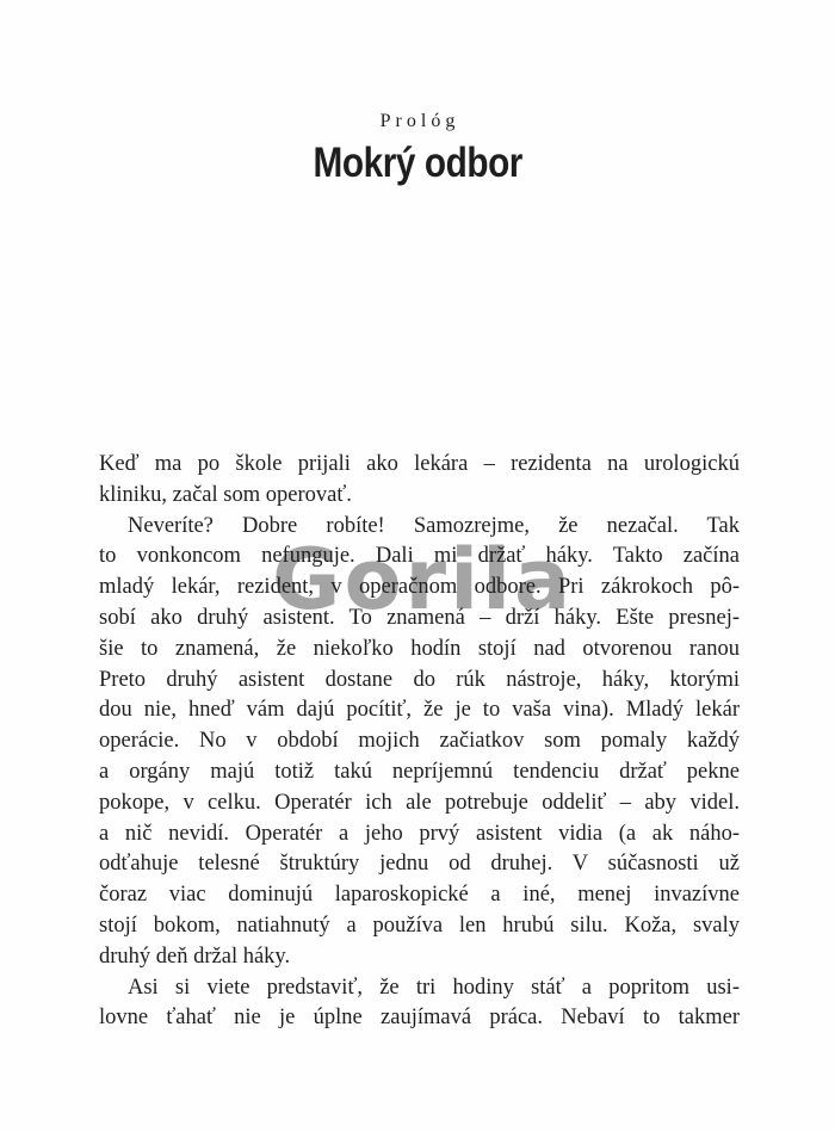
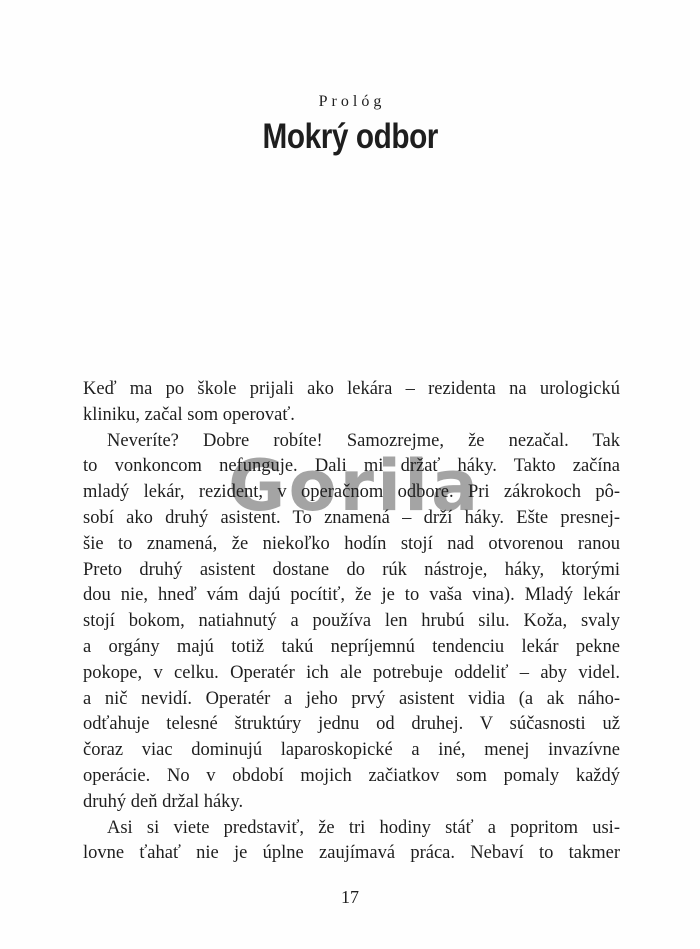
  Gorila
  Prológ
  Mokrý odbor
  Keď ma po škole prijali ako lekára – rezidenta na urologickú
  kliniku, začal som operovať.
  Neveríte? Dobre robíte! Samozrejme, že nezačal. Tak
  to vonkoncom nefunguje. Dali mi držať háky. Takto začína
  mladý lekár, rezident, v operačnom odbore. Pri zákrokoch pô-
  sobí ako druhý asistent. To znamená – drží háky. Ešte presnej-
  šie to znamená, že niekoľko hodín stojí nad otvorenou ranou
  Preto druhý asistent dostane do rúk nástroje, háky, ktorými
  dou nie, hneď vám dajú pocítiť, že je to vaša vina). Mladý lekár
- operácie. No v období mojich začiatkov som pomaly každý
+ stojí bokom, natiahnutý a používa len hrubú silu. Koža, svaly
- a orgány majú totiž takú nepríjemnú tendenciu držať pekne
+ a orgány majú totiž takú nepríjemnú tendenciu lekár pekne
  pokope, v celku. Operatér ich ale potrebuje oddeliť – aby videl.
  a nič nevidí. Operatér a jeho prvý asistent vidia (a ak náho-
  odťahuje telesné štruktúry jednu od druhej. V súčasnosti už
  čoraz viac dominujú laparoskopické a iné, menej invazívne
- stojí bokom, natiahnutý a používa len hrubú silu. Koža, svaly
+ operácie. No v období mojich začiatkov som pomaly každý
  druhý deň držal háky.
  Asi si viete predstaviť, že tri hodiny stáť a popritom usi-
  lovne ťahať nie je úplne zaujímavá práca. Nebaví to takmer
+ 17
